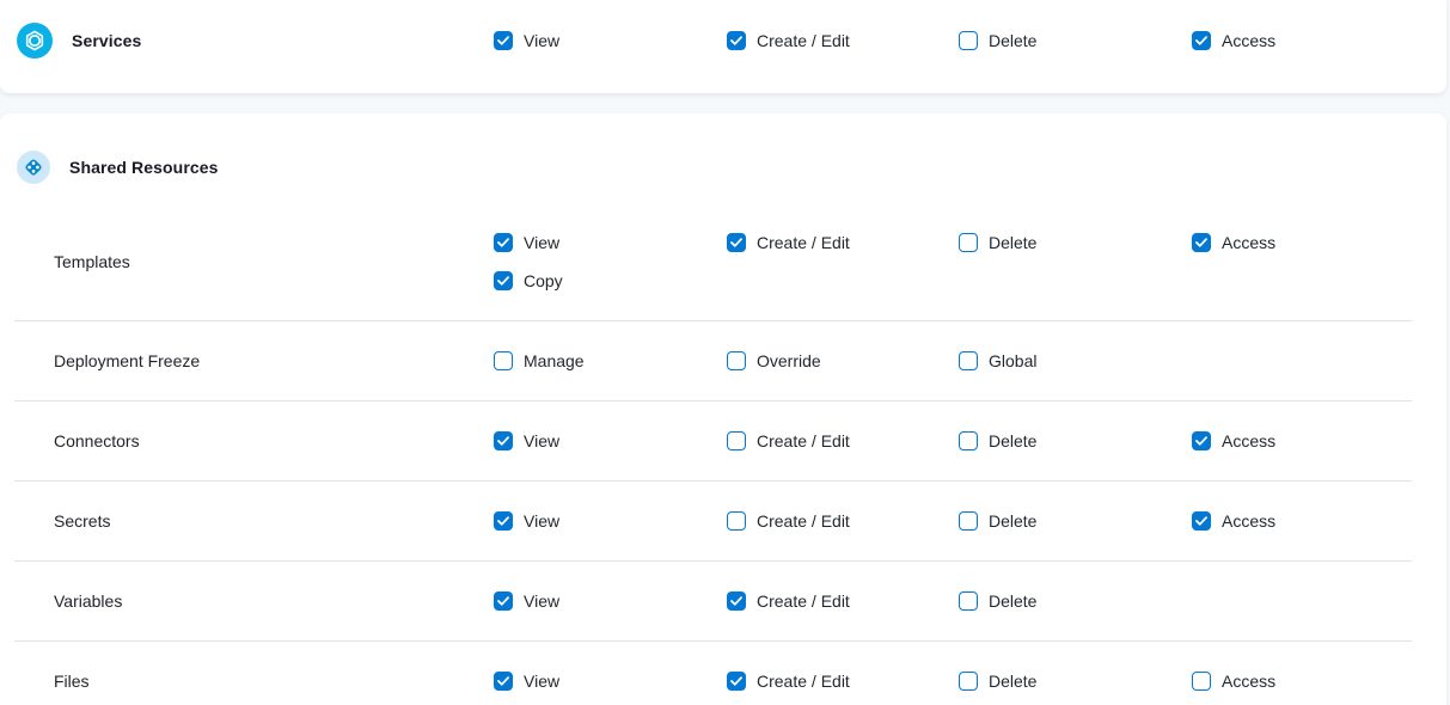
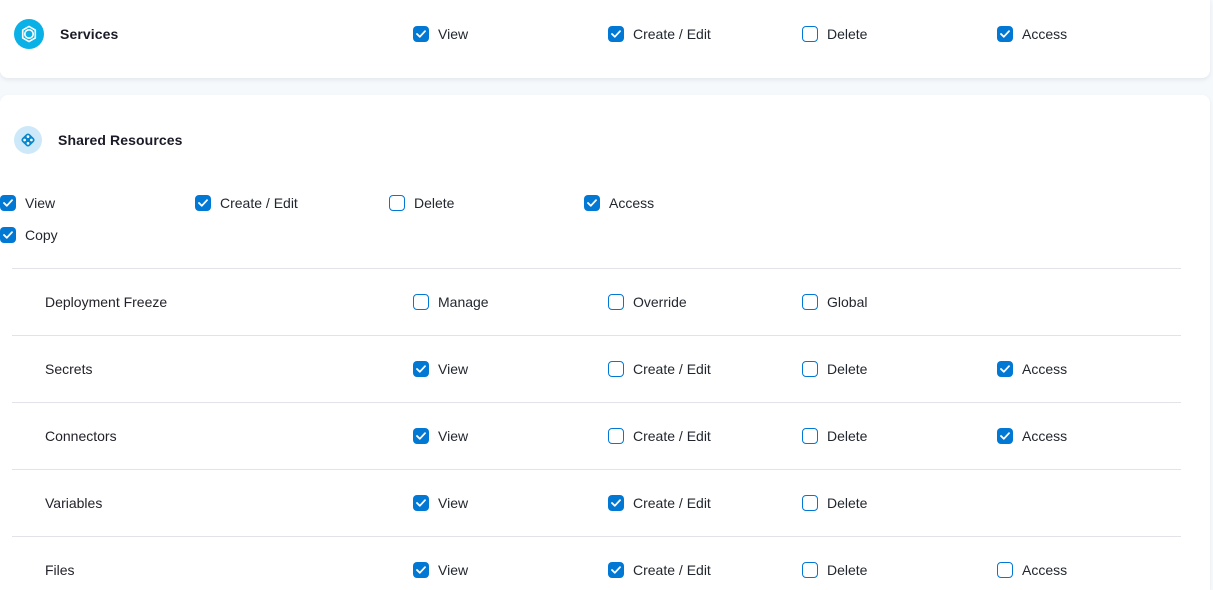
  Services
  View
  Create / Edit
  Delete
  Access
  Shared Resources
- Templates
  View
  Create / Edit
  Delete
  Access
  Copy
  Deployment Freeze
  Manage
  Override
  Global
- Connectors
+ Secrets
  View
  Create / Edit
  Delete
  Access
- Secrets
+ Connectors
  View
  Create / Edit
  Delete
  Access
  Variables
  View
  Create / Edit
  Delete
  Files
  View
  Create / Edit
  Delete
  Access
